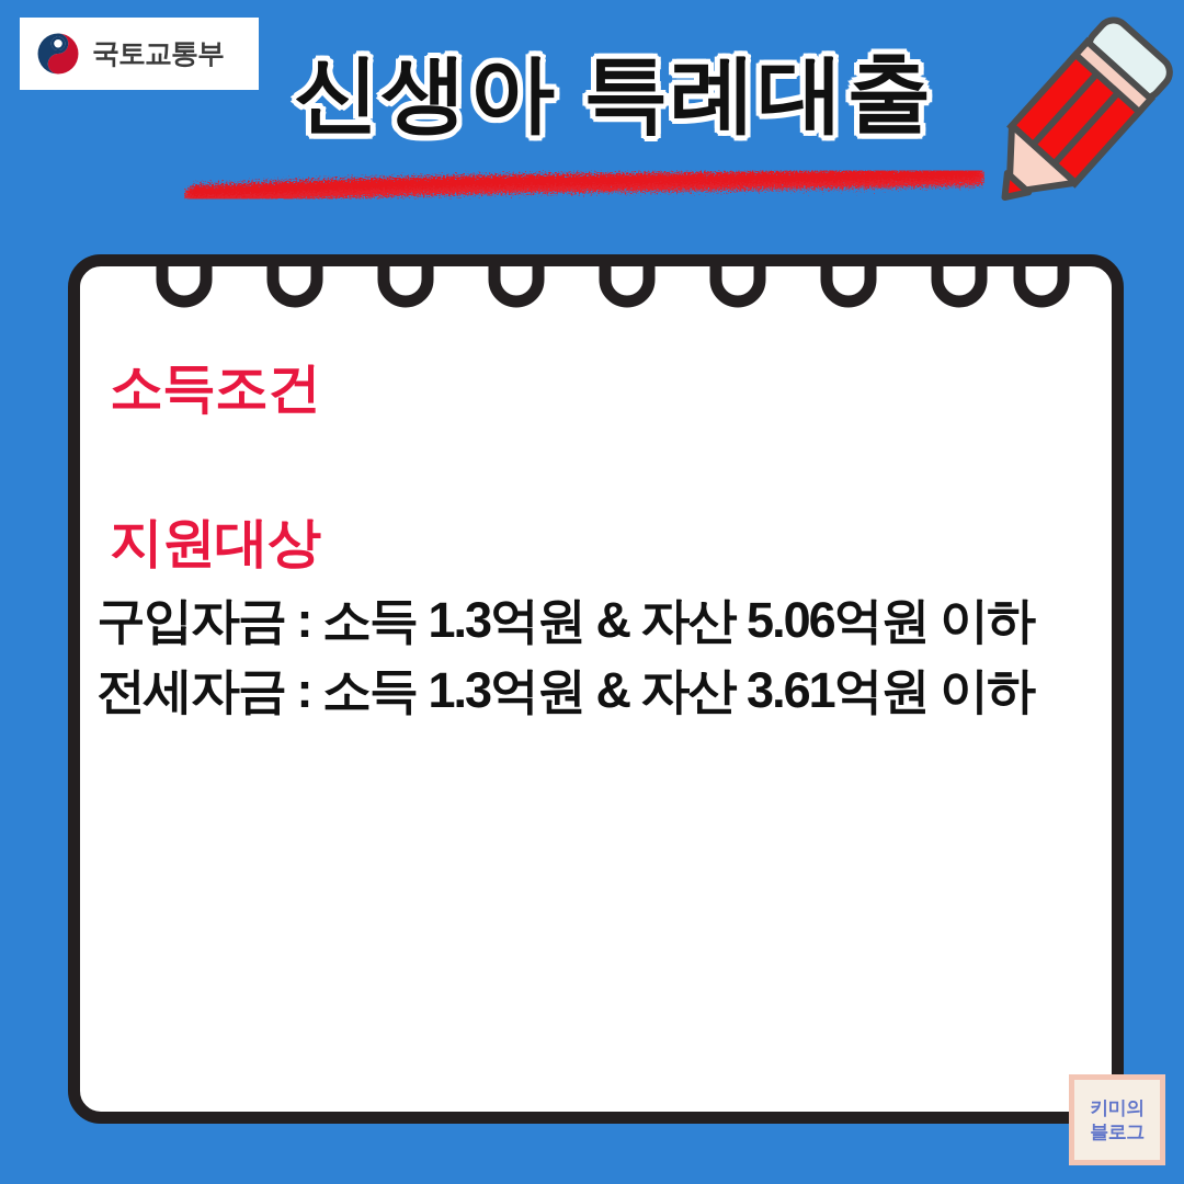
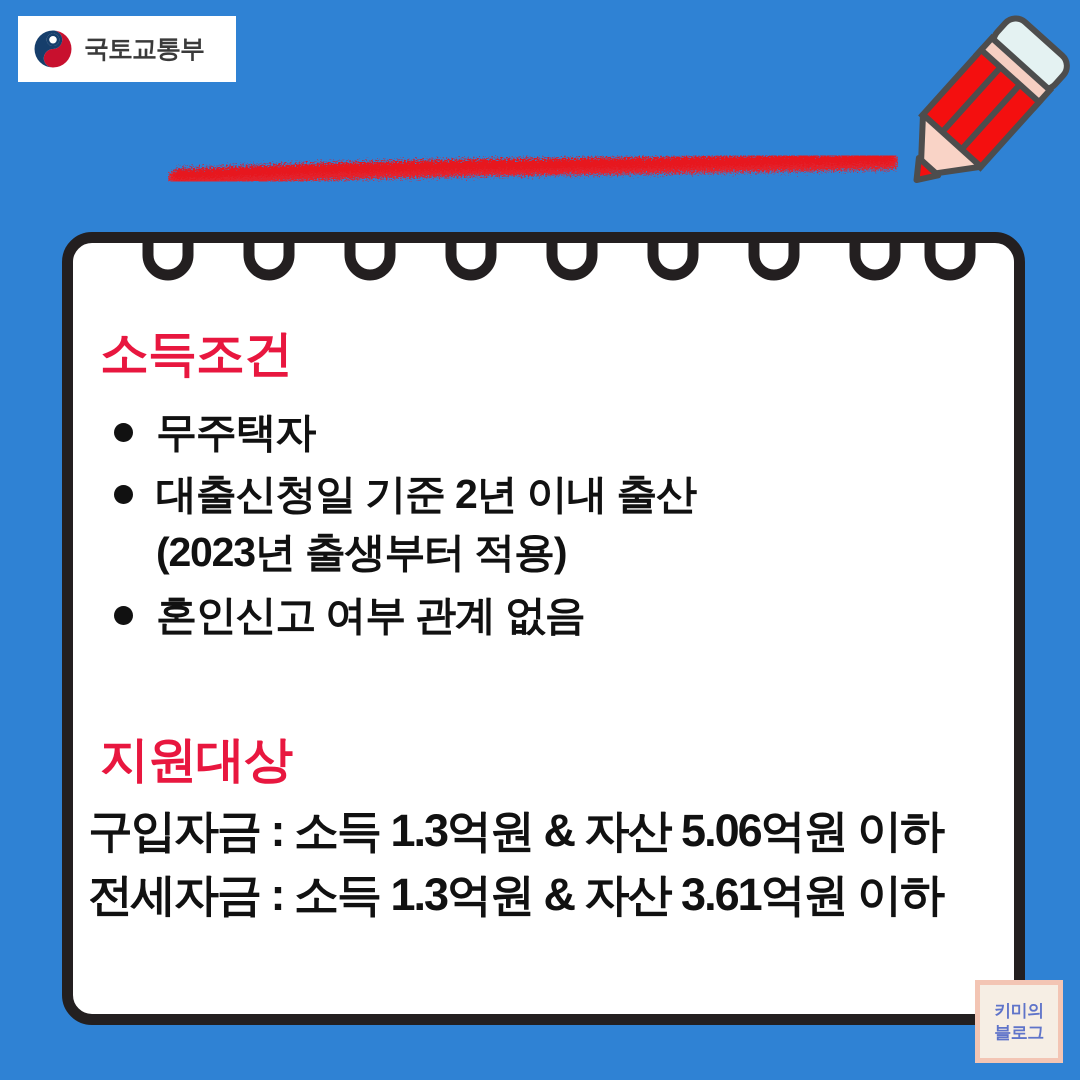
  국토교통부
- 신생아 특례대출
  소득조건
+ 무주택자
+ 대출신청일 기준 2년 이내 출산
+ (2023년 출생부터 적용)
+ 혼인신고 여부 관계 없음
  지원대상
  구입자금 : 소득 1.3억원 & 자산 5.06억원 이하
  전세자금 : 소득 1.3억원 & 자산 3.61억원 이하
  키미의
  블로그
